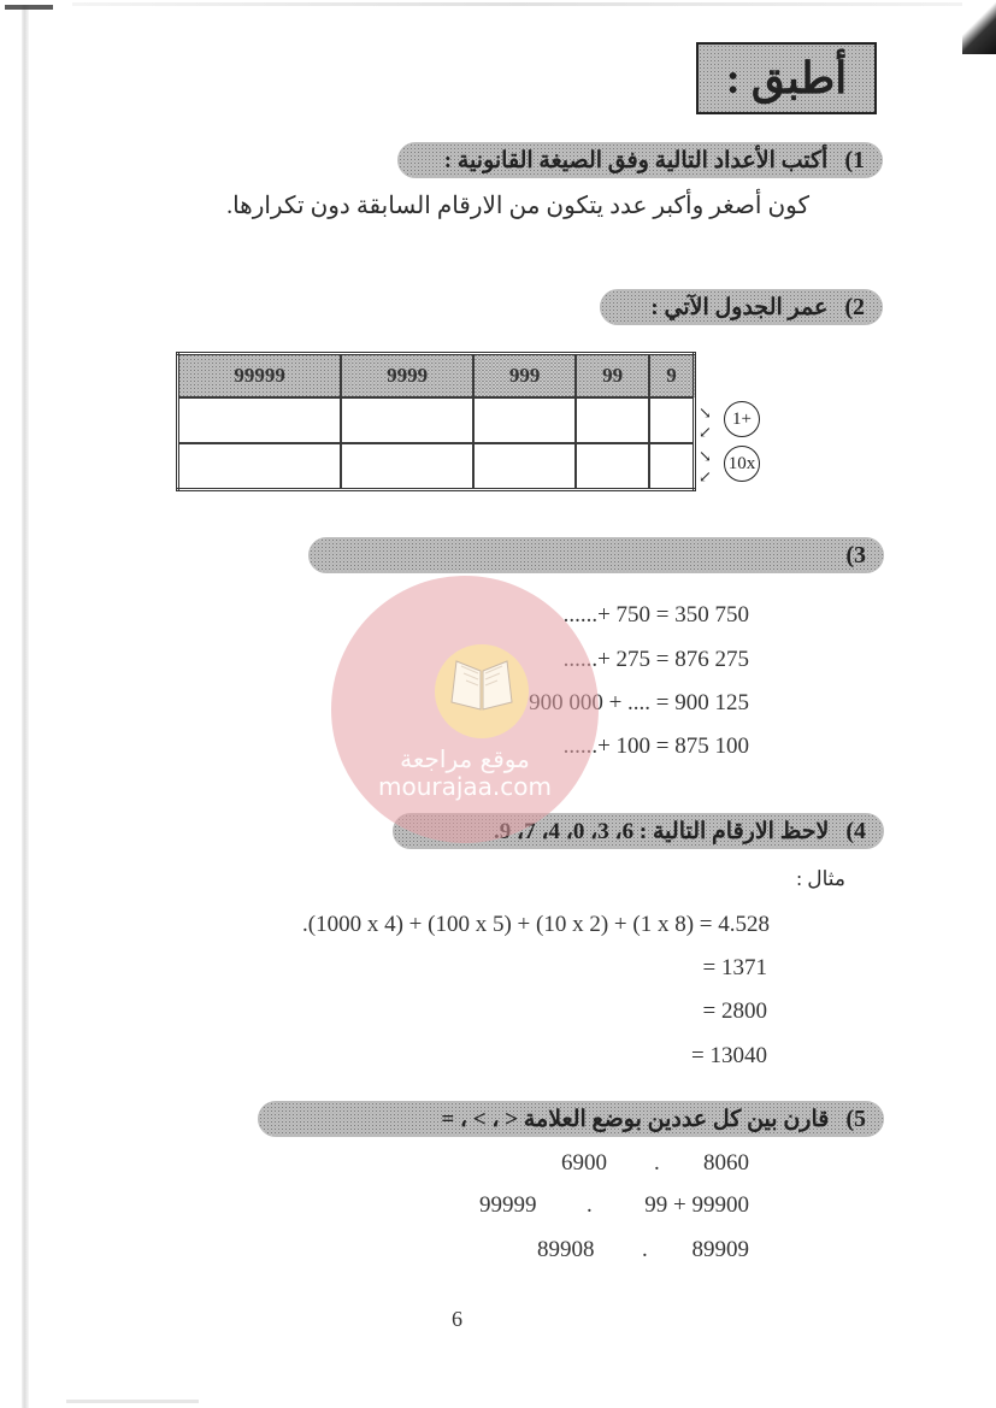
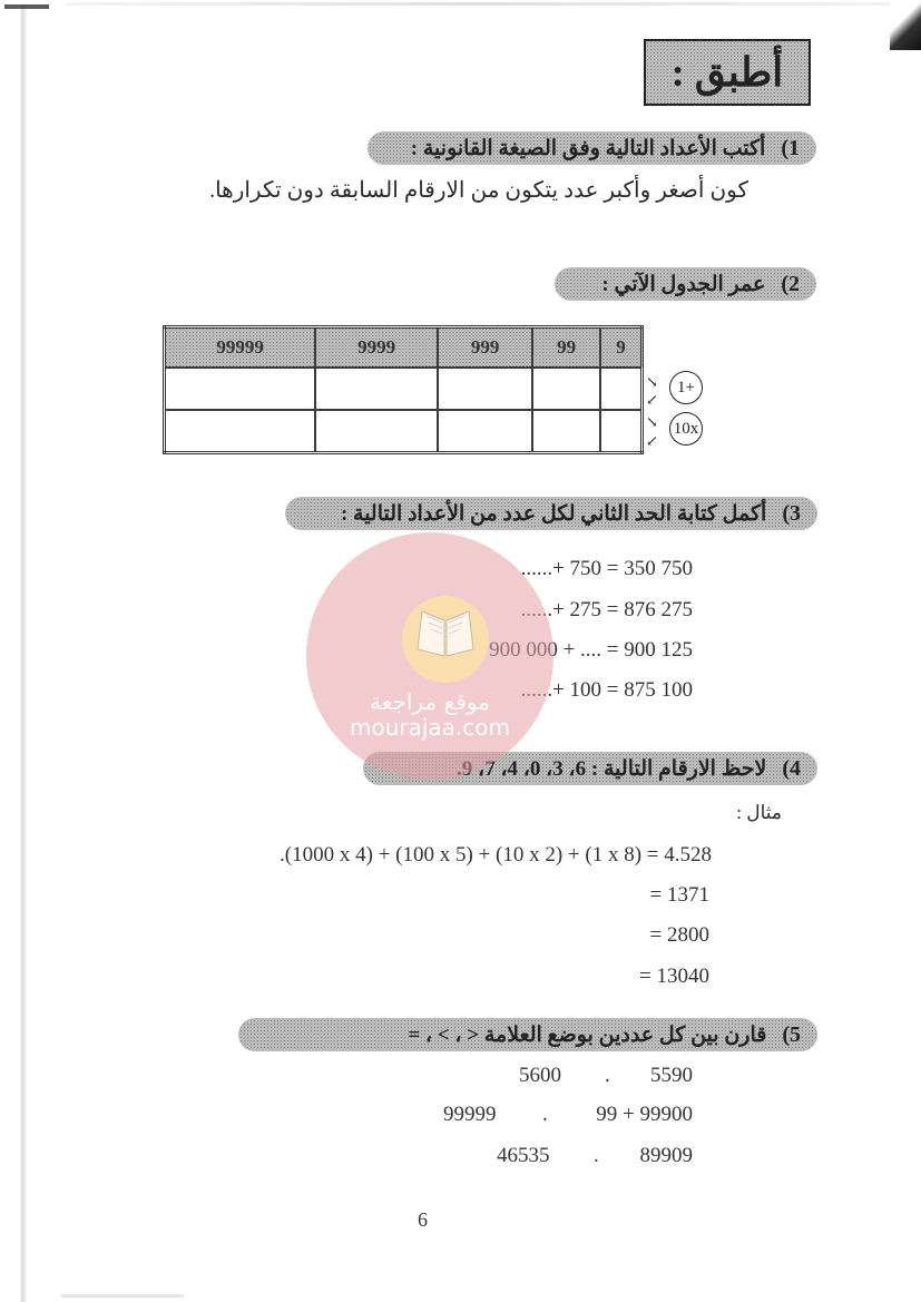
  أطبق :
  1)
  أكتب الأعداد التالية وفق الصيغة القانونية :
  كون أصغر وأكبر عدد يتكون من الارقام السابقة دون تكرارها.
  2)
  عمر الجدول الآتي :
  99999	9999	999	99	9
  ↘
  ↙
  1+
  ↘
  ↙
  10x
  3)
+ أكمل كتابة الحد الثاني لكل عدد من الأعداد التالية :
  ......+ 750 = 350 750
  ......+ 275 = 876 275
  900 000 + .... = 900 125
  ......+ 100 = 875 100
  4)
  لاحظ الارقام التالية : 6، 3، 0، 4، 7، 9.
  مثال :
  .(1000 x 4) + (100 x 5) + (10 x 2) + (1 x 8) = 4.528
  = 1371
  = 2800
  = 13040
  5)
  قارن بين كل عددين بوضع العلامة < ، > ، =
- 6900
+ 5600
  .
- 8060
+ 5590
  99999
  .
  99 + 99900
- 89908
+ 46535
  .
  89909
  6
  موقع مراجعة
  mourajaa.com
